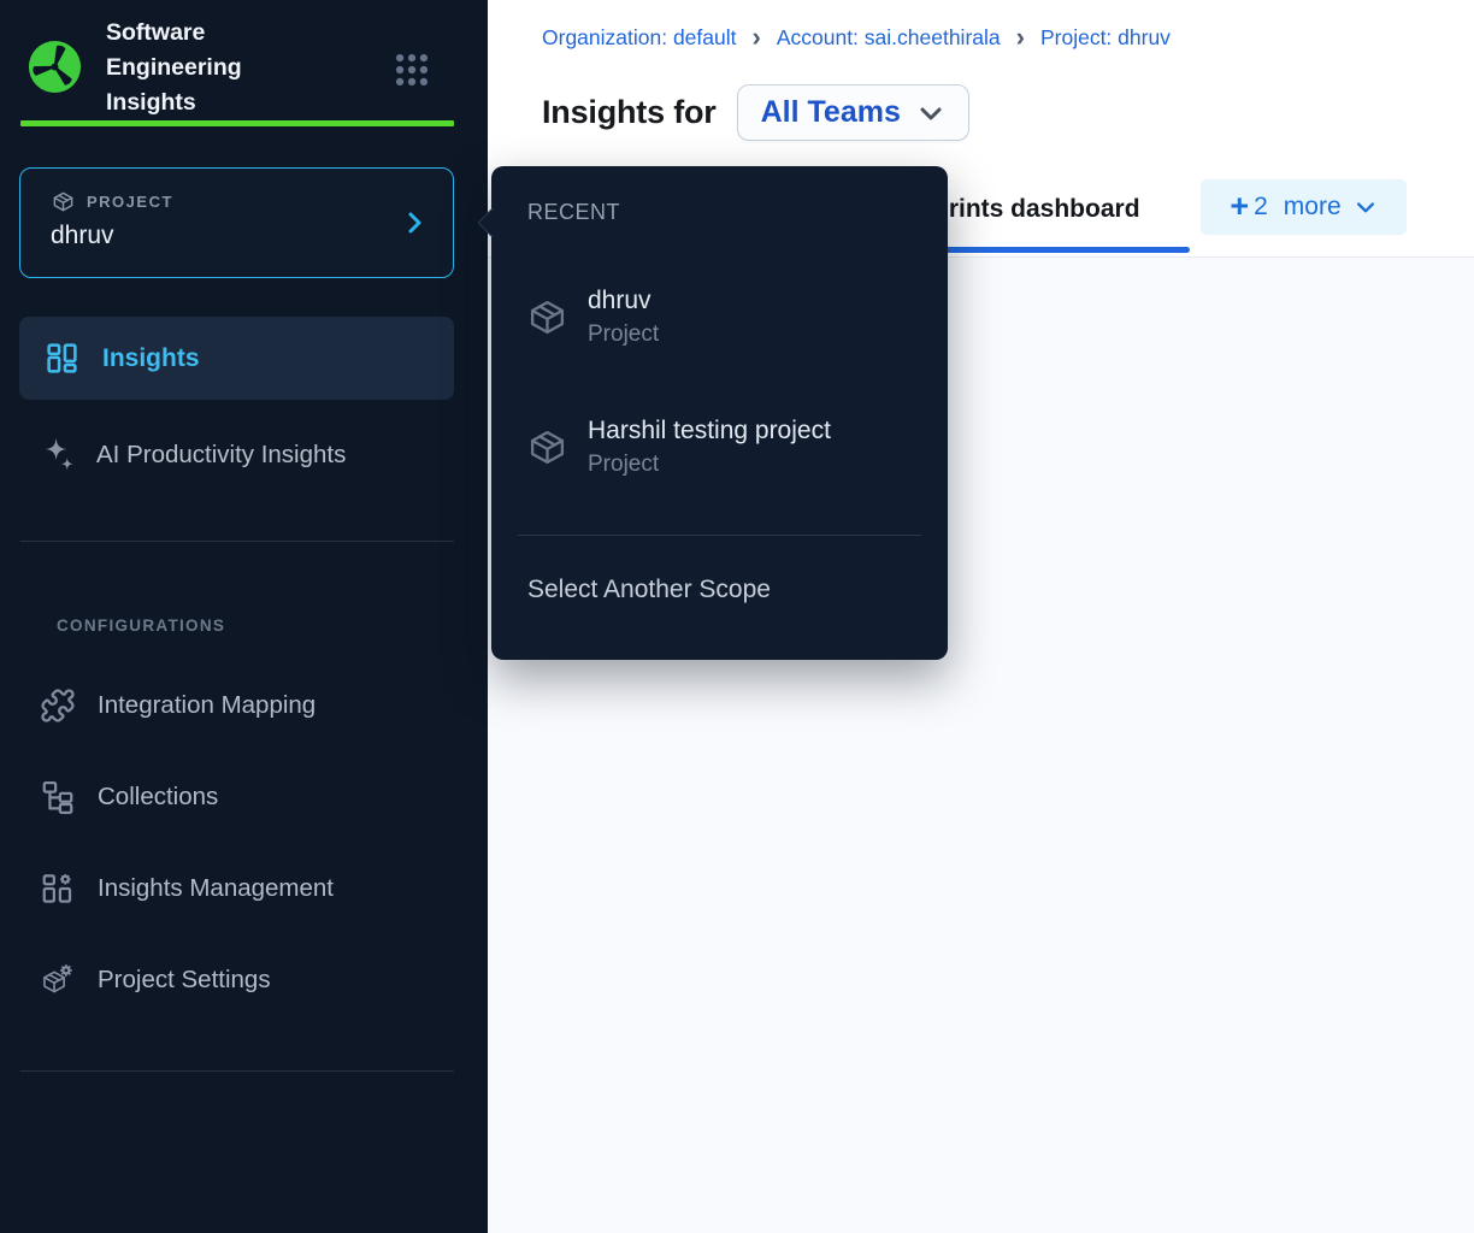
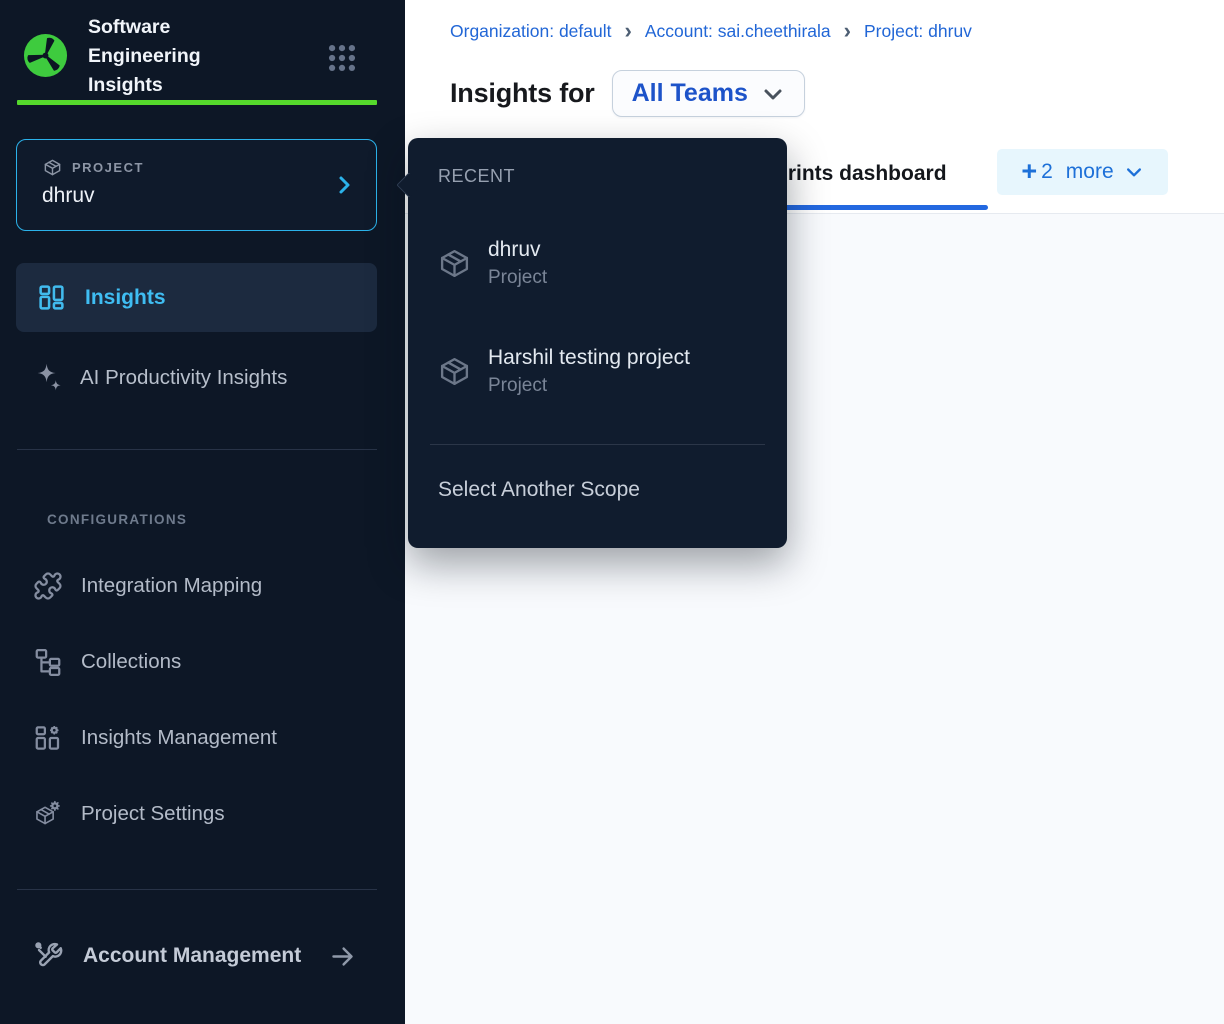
  Organization: default
  ›
  Account: sai.cheethirala
  ›
  Project: dhruv
  Insights for
  All Teams
  rints dashboard
  +
  2
  more
  Software Engineering Insights
  PROJECT
  dhruv
  Insights
  AI Productivity Insights
  CONFIGURATIONS
  Integration Mapping
  Collections
  Insights Management
  Project Settings
+ Account Management
  RECENT
  dhruv
  Project
  Harshil testing project
  Project
  Select Another Scope
